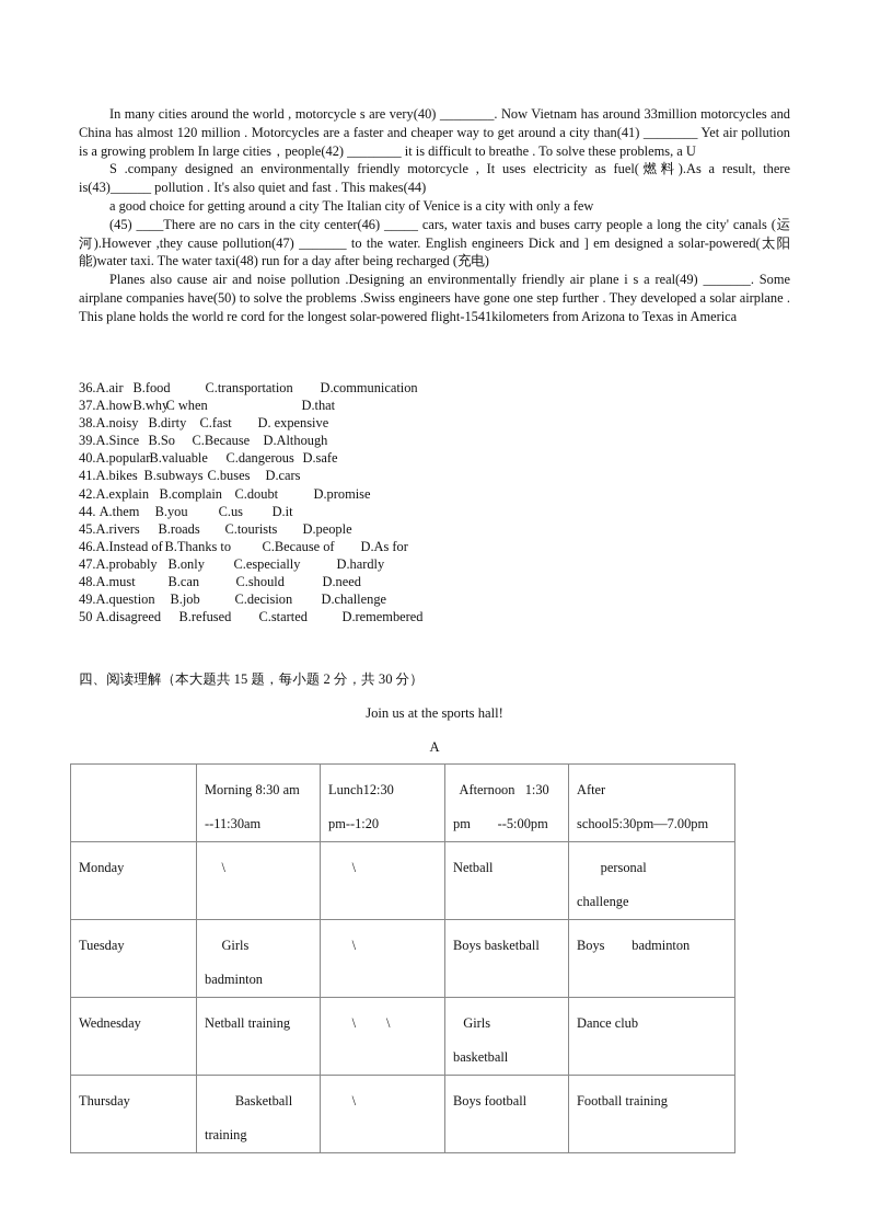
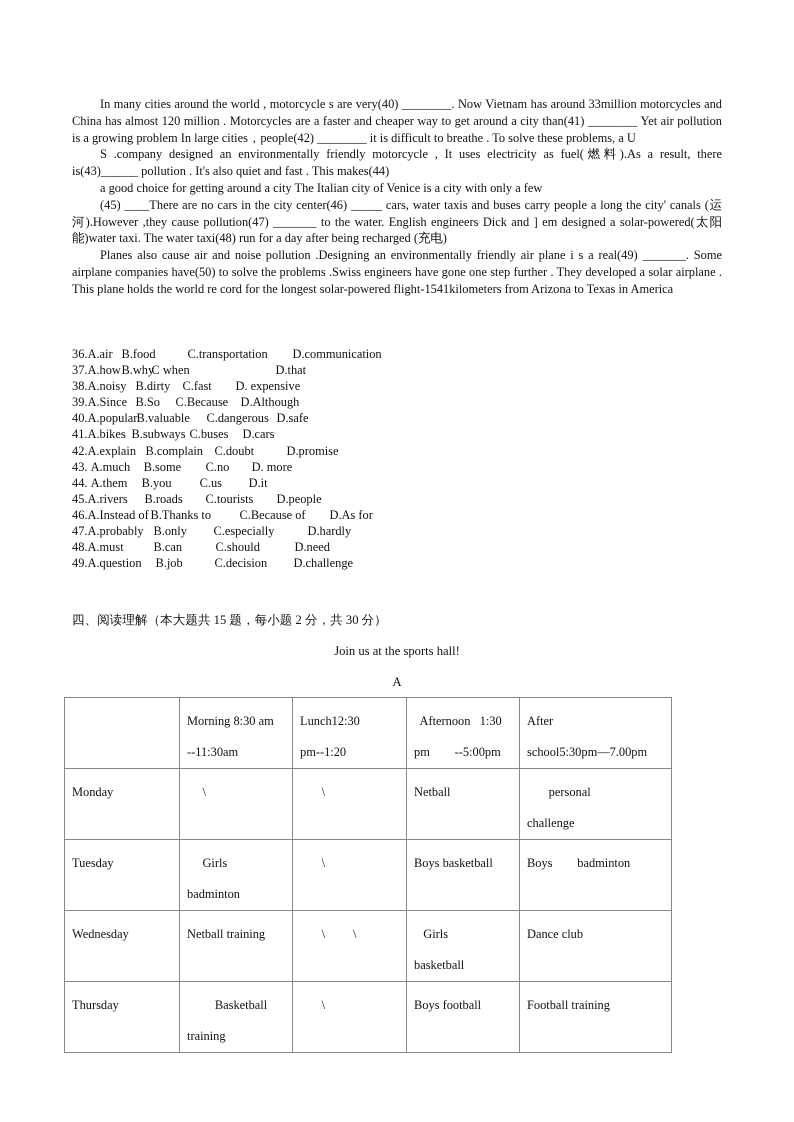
  In many cities around the world , motorcycle s are very(40) ________. Now Vietnam has around 33million motorcycles and China has almost 120 million . Motorcycles are a faster and cheaper way to get around a city than(41) ________ Yet air pollution is a growing problem In large cities，people(42) ________ it is difficult to breathe . To solve these problems, a U
  S .company designed an environmentally friendly motorcycle , It uses electricity as fuel(燃料).As a result, there is(43)______ pollution . It's also quiet and fast . This makes(44)
  a good choice for getting around a city The Italian city of Venice is a city with only a few
  (45) ____There are no cars in the city center(46) _____ cars, water taxis and buses carry people a long the city' canals (运河).However ,they cause pollution(47) _______ to the water. English engineers Dick and ] em designed a solar-powered(太阳能)water taxi. The water taxi(48) run for a day after being recharged (充电)
  Planes also cause air and noise pollution .Designing an environmentally friendly air plane i s a real(49) _______. Some airplane companies have(50) to solve the problems .Swiss engineers have gone one step further . They developed a solar airplane . This plane holds the world re cord for the longest solar-powered flight-1541kilometers from Arizona to Texas in America
  36.A.air B.food C.transportation D.communication
  37.A.howB.whyC when D.that
  38.A.noisy B.dirty C.fast D. expensive
  39.A.Since B.So C.Because D.Although
  40.A.popularB.valuable C.dangerous D.safe
  41.A.bikes B.subways C.buses D.cars
  42.A.explain B.complain C.doubt D.promise
+ 43. A.much B.some C.no D. more
  44. A.them B.you C.us D.it
  45.A.rivers B.roads C.tourists D.people
  46.A.Instead of B.Thanks to C.Because of D.As for
  47.A.probably B.only C.especially D.hardly
  48.A.must B.can C.should D.need
  49.A.question B.job C.decision D.challenge
- 50 A.disagreed B.refused C.started D.remembered
  四、阅读理解（本大题共 15 题，每小题 2 分，共 30 分）
  Join us at the sports hall!
  A
  	Morning 8:30 am--11:30am	Lunch12:30pm--1:20	Afternoon 1:30pm --5:00pm	Afterschool5:30pm—7.00pm
  Monday	\	\	Netball	personalchallenge
  Tuesday	Girlsbadminton	\	Boys basketball	Boys badminton
  Wednesday	Netball training	\ \	Girlsbasketball	Dance club
  Thursday	Basketballtraining	\	Boys football	Football training
